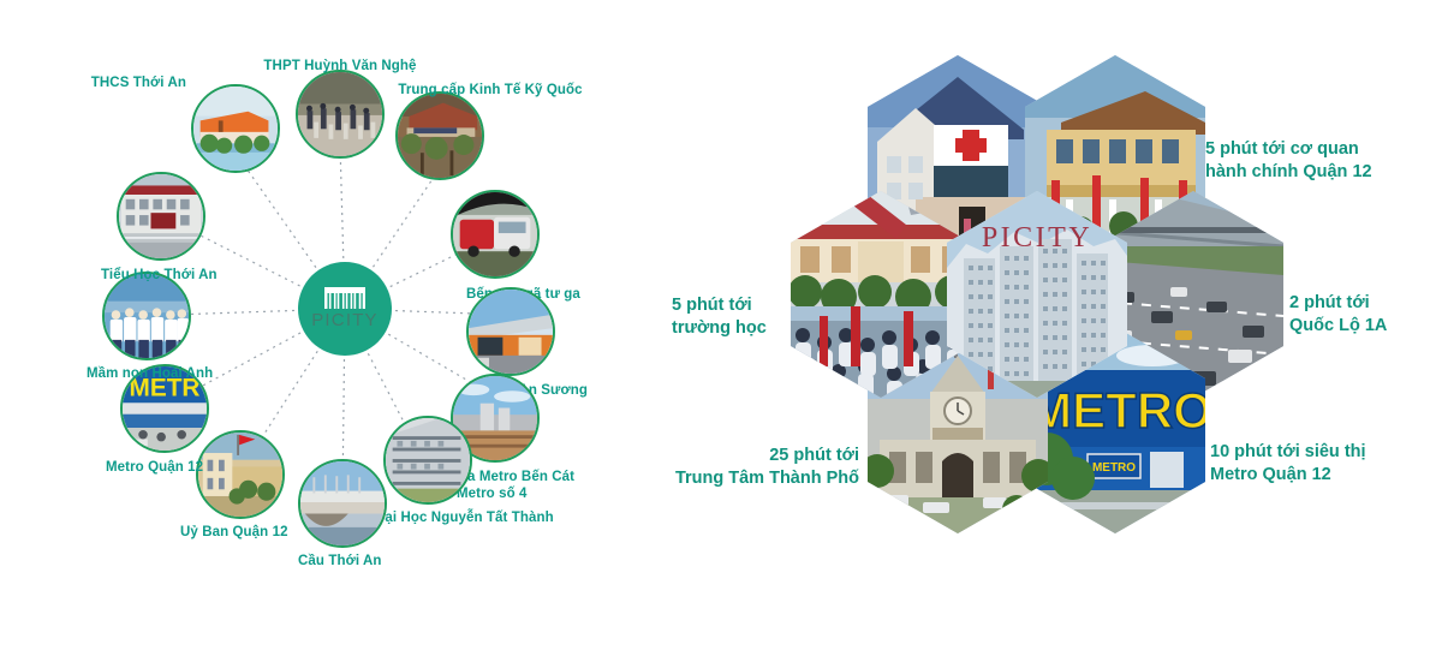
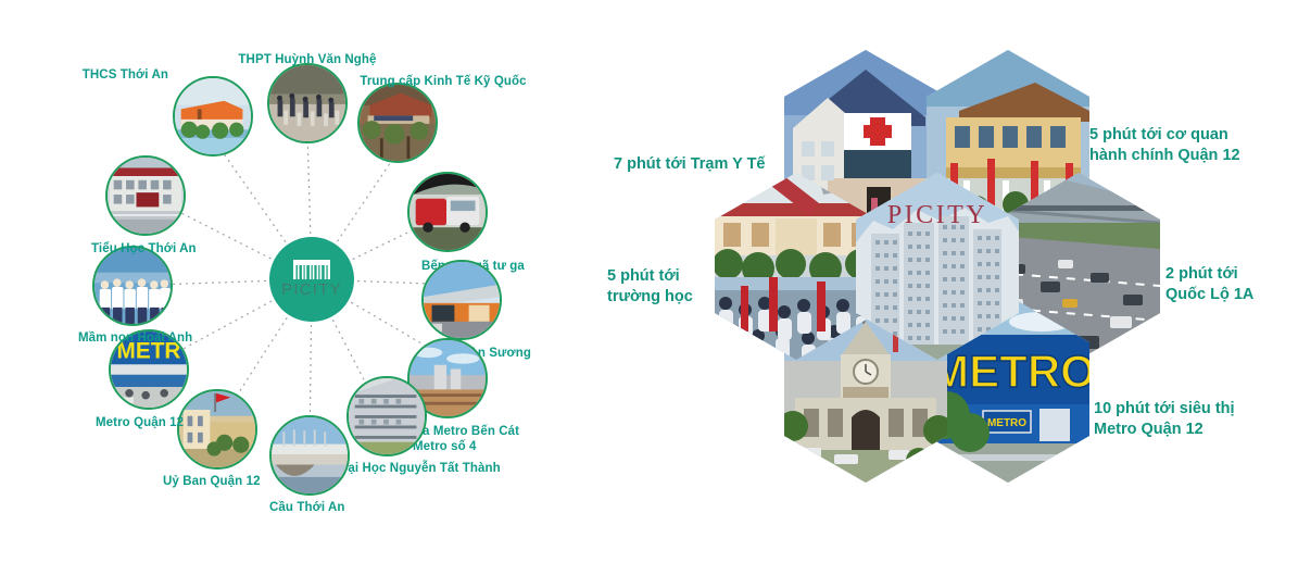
  PICITY
  THCS Thới An
  THPT Huỳnh Văn Nghệ
  Trung cấp Kinh Tế Kỹ Quốc
  a Metro Bến Cát etro số 4
  ại Học Nguyễn Tất Thành
  Cầu Thới An
  Uỷ Ban Quận 12
  METR
  Metro Quận 12
  Mầm non Hoài Anh
  Tiểu Học Thới An
+ 7 phút tới Trạm Y Tế
  5 phút tới cơ quan
  hành chính Quận 12
  2 phút tới
  Quốc Lộ 1A
  METRO
  METRO
  10 phút tới siêu thị
  Metro Quận 12
- 25 phút tới
- Trung Tâm Thành Phố
  5 phút tới
  trường học
  PICITY
